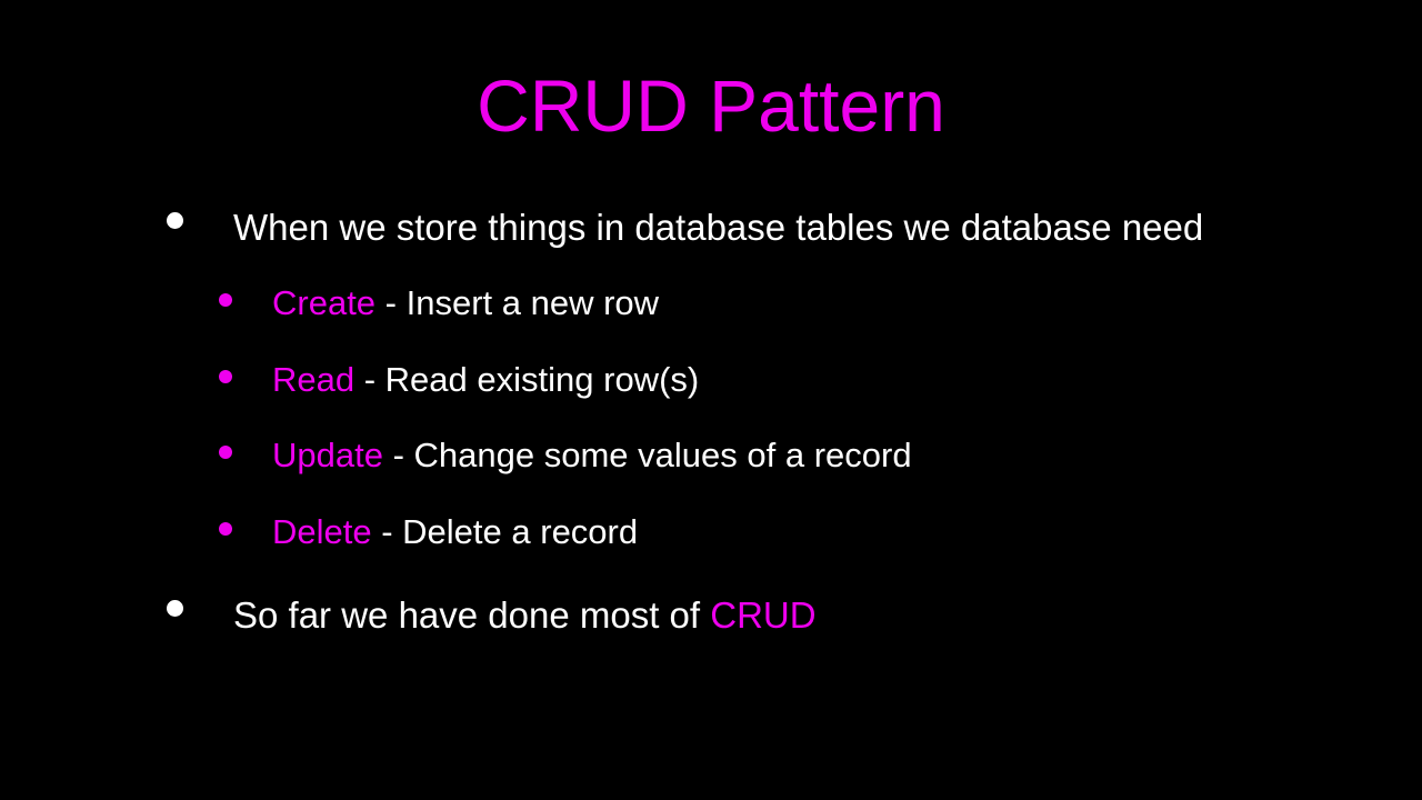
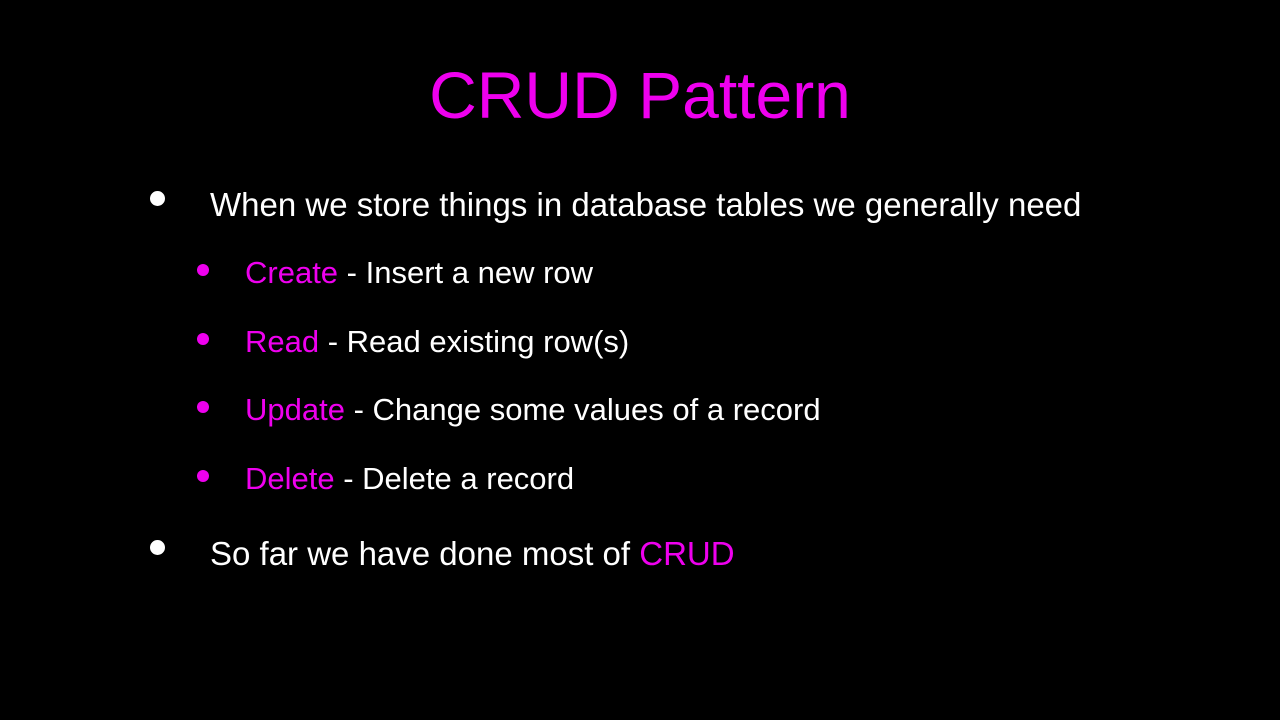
  CRUD Pattern
- When we store things in database tables we database need
+ When we store things in database tables we generally need
  Create - Insert a new row
  Read - Read existing row(s)
  Update - Change some values of a record
  Delete - Delete a record
  So far we have done most of CRUD
